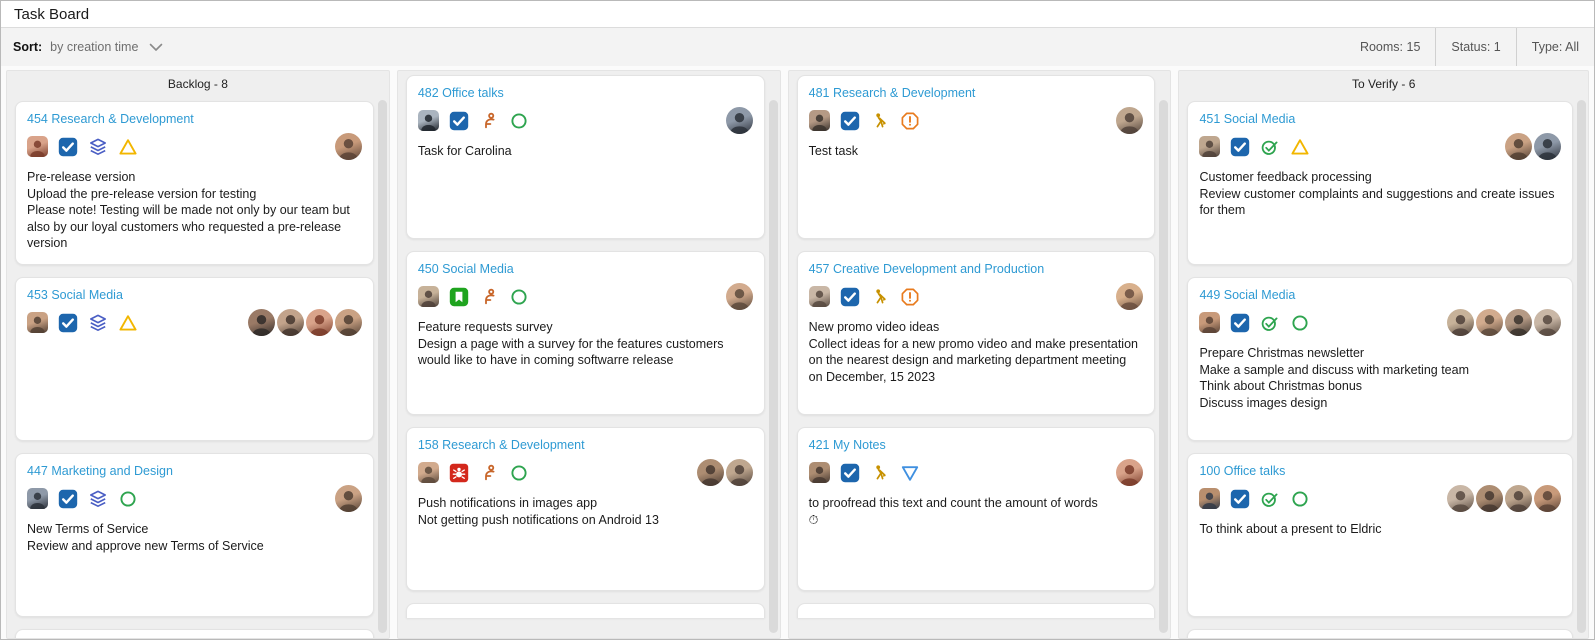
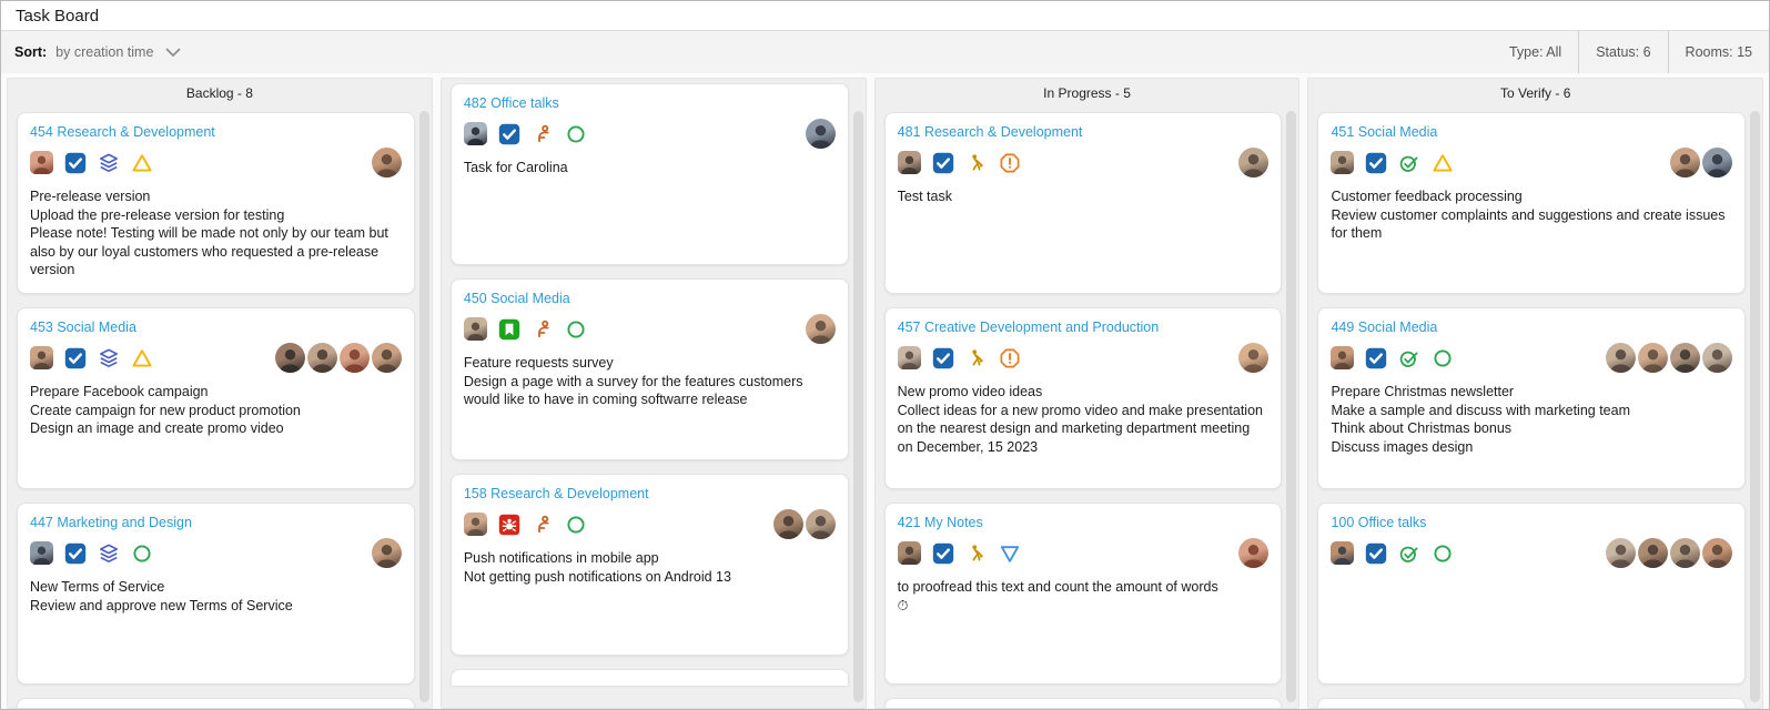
  Task Board
  Sort:
  by creation time
- Rooms: 15
+ Type: All
- Status: 1
+ Status: 6
- Type: All
+ Rooms: 15
  Backlog - 8
  454 Research & Development
  Pre-release version
  Upload the pre-release version for testing
  Please note! Testing will be made not only by our team but also by our loyal customers who requested a pre-release version
  453 Social Media
+ Prepare Facebook campaign
+ Create campaign for new product promotion
+ Design an image and create promo video
  447 Marketing and Design
  New Terms of Service
  Review and approve new Terms of Service
  482 Office talks
  Task for Carolina
  450 Social Media
  Feature requests survey
  Design a page with a survey for the features customers would like to have in coming softwarre release
  158 Research & Development
- Push notifications in images app
+ Push notifications in mobile app
  Not getting push notifications on Android 13
+ In Progress - 5
  481 Research & Development
  Test task
  457 Creative Development and Production
  New promo video ideas
  Collect ideas for a new promo video and make presentation on the nearest design and marketing department meeting on December, 15 2023
  421 My Notes
  to proofread this text and count the amount of words
  ⏱
  To Verify - 6
  451 Social Media
  Customer feedback processing
  Review customer complaints and suggestions and create issues for them
  449 Social Media
  Prepare Christmas newsletter
  Make a sample and discuss with marketing team
  Think about Christmas bonus
  Discuss images design
  100 Office talks
- To think about a present to Eldric
